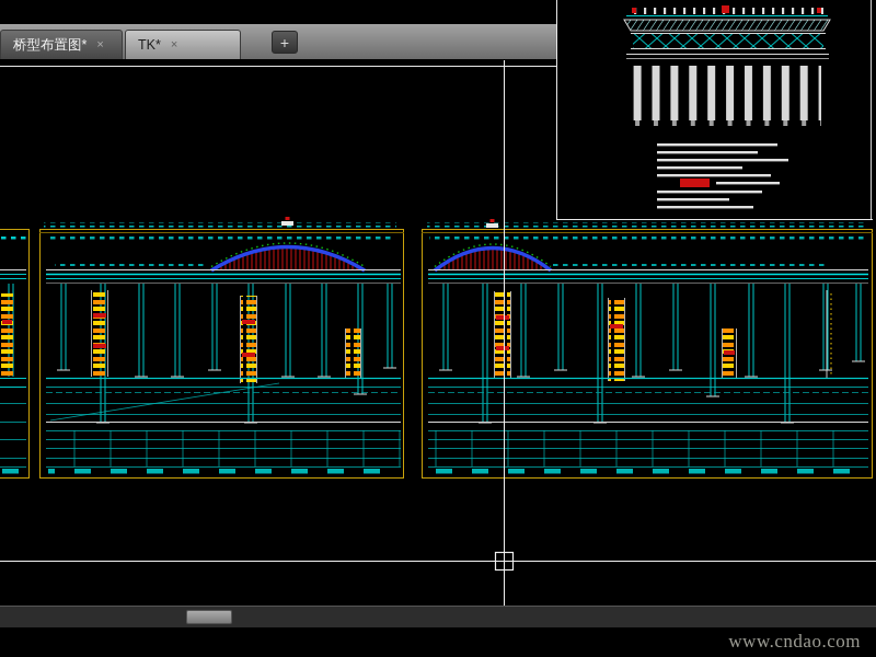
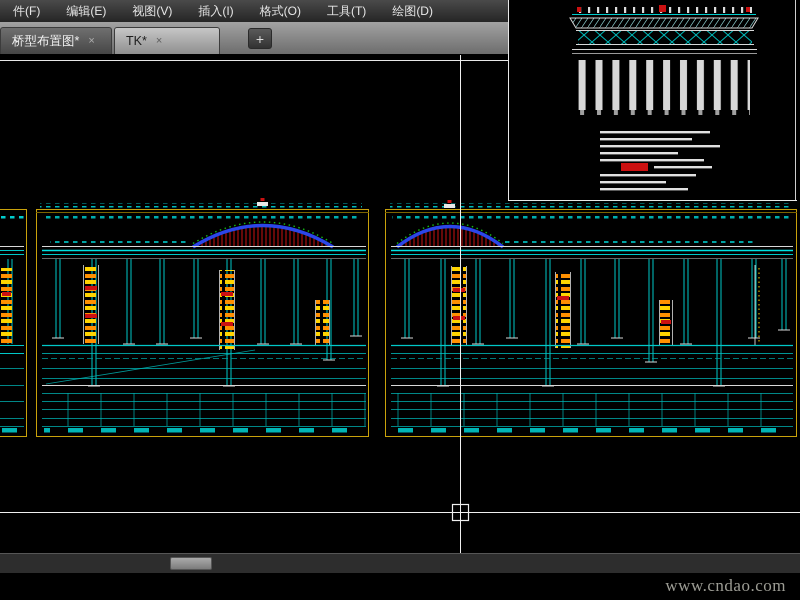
+ 件(F)
+ 编辑(E)
+ 视图(V)
+ 插入(I)
+ 格式(O)
+ 工具(T)
+ 绘图(D)
  桥型布置图*
  ×
  TK*
  ×
  +
  www.cndao.com
